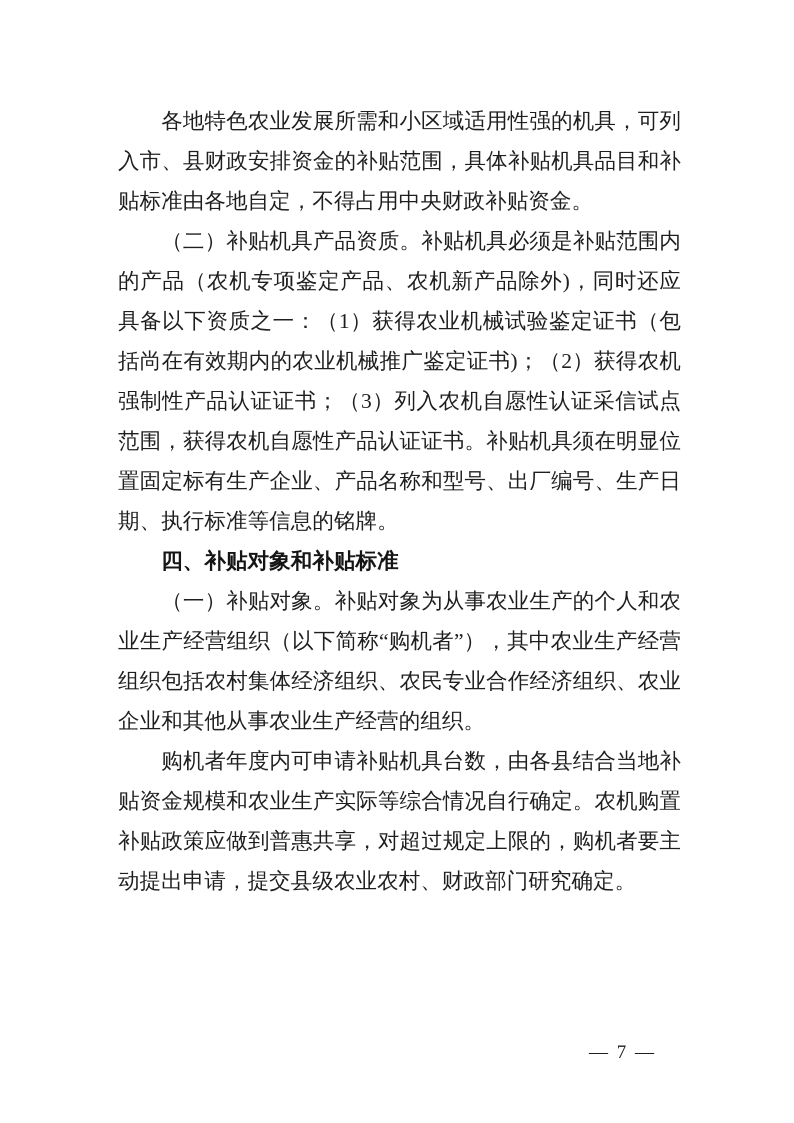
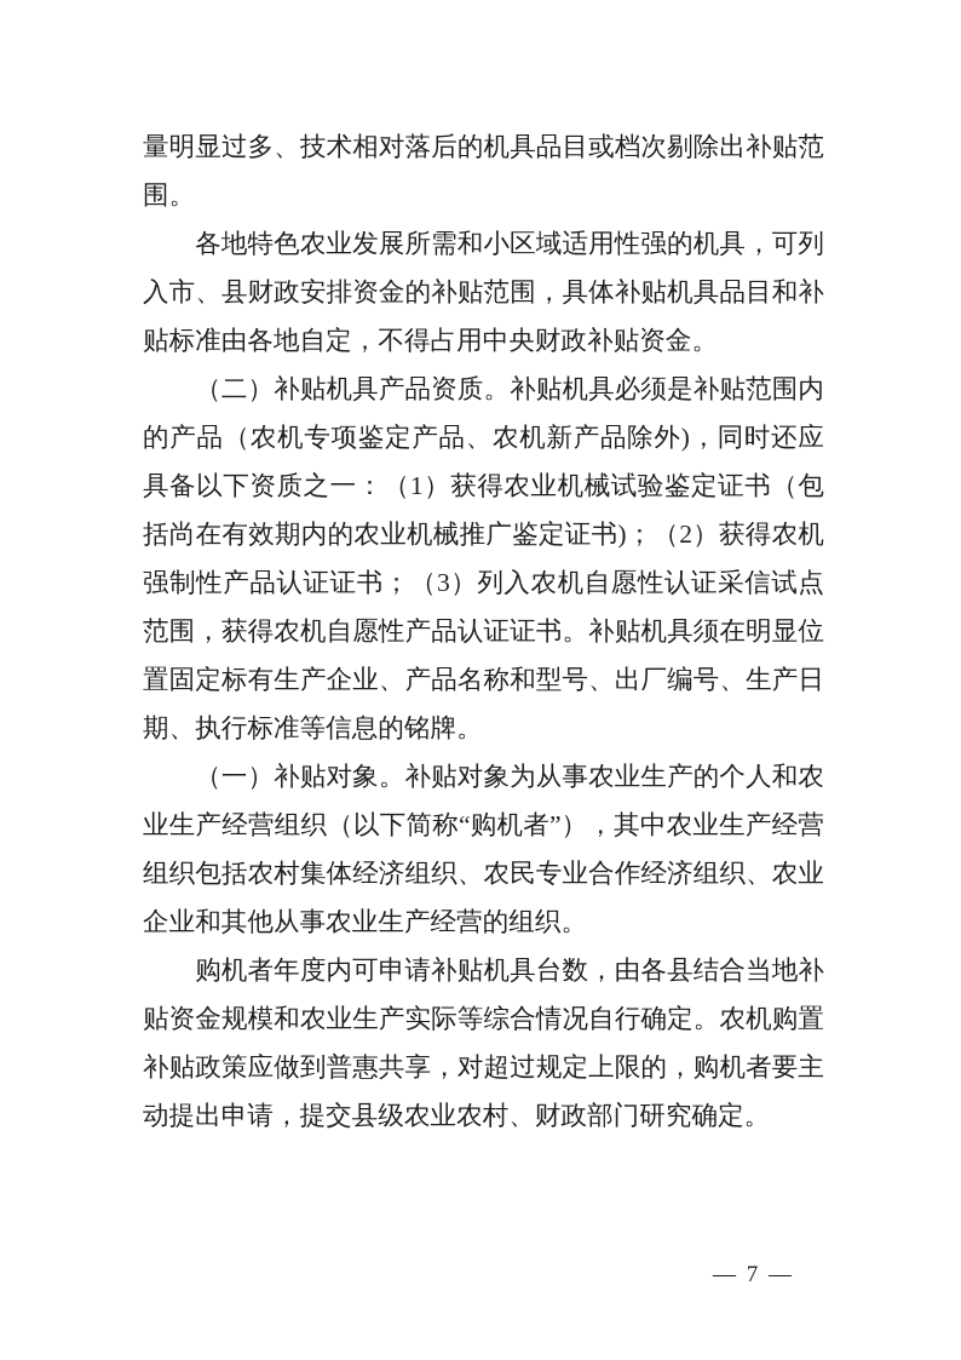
+ 量明显过多、技术相对落后的机具品目或档次剔除出补贴范围。
  各地特色农业发展所需和小区域适用性强的机具，可列入市、县财政安排资金的补贴范围，具体补贴机具品目和补贴标准由各地自定，不得占用中央财政补贴资金。
  （二）补贴机具产品资质。补贴机具必须是补贴范围内的产品（农机专项鉴定产品、农机新产品除外)，同时还应具备以下资质之一：（1）获得农业机械试验鉴定证书（包括尚在有效期内的农业机械推广鉴定证书)；（2）获得农机强制性产品认证证书；（3）列入农机自愿性认证采信试点范围，获得农机自愿性产品认证证书。补贴机具须在明显位置固定标有生产企业、产品名称和型号、出厂编号、生产日期、执行标准等信息的铭牌。
- 四、补贴对象和补贴标准
  （一）补贴对象。补贴对象为从事农业生产的个人和农业生产经营组织（以下简称“购机者”），其中农业生产经营组织包括农村集体经济组织、农民专业合作经济组织、农业企业和其他从事农业生产经营的组织。
  购机者年度内可申请补贴机具台数，由各县结合当地补贴资金规模和农业生产实际等综合情况自行确定。农机购置补贴政策应做到普惠共享，对超过规定上限的，购机者要主动提出申请，提交县级农业农村、财政部门研究确定。
  — 7 —
